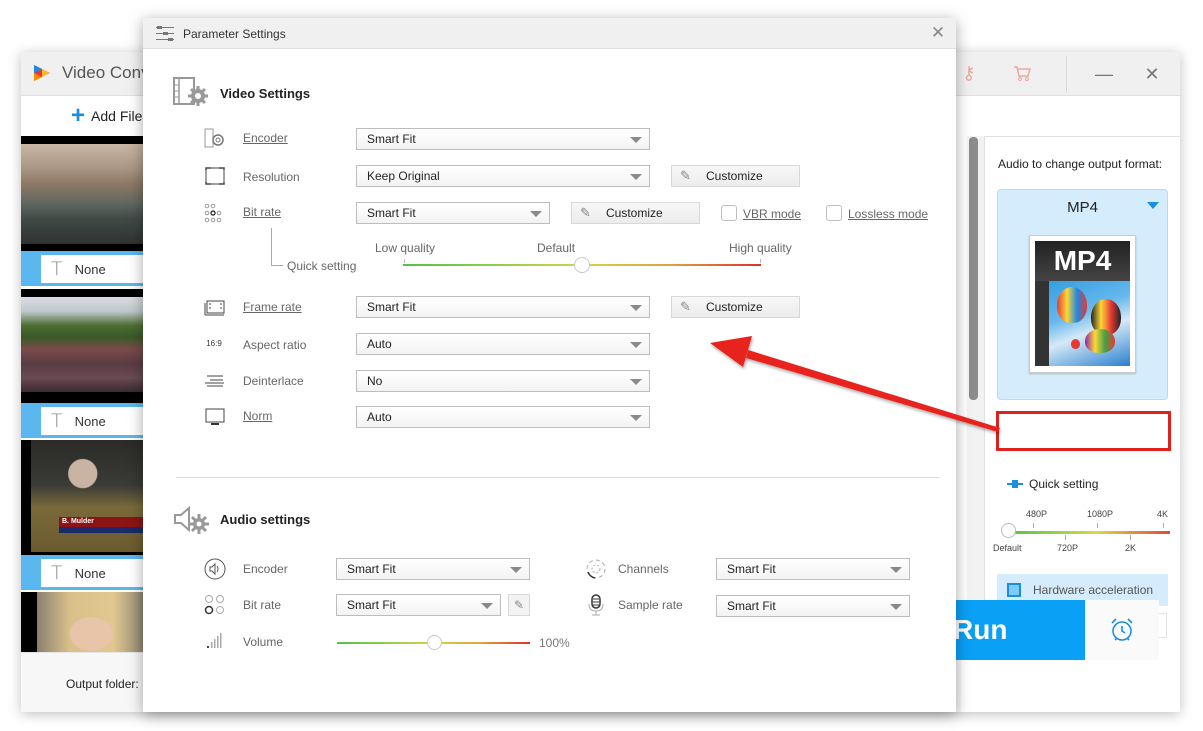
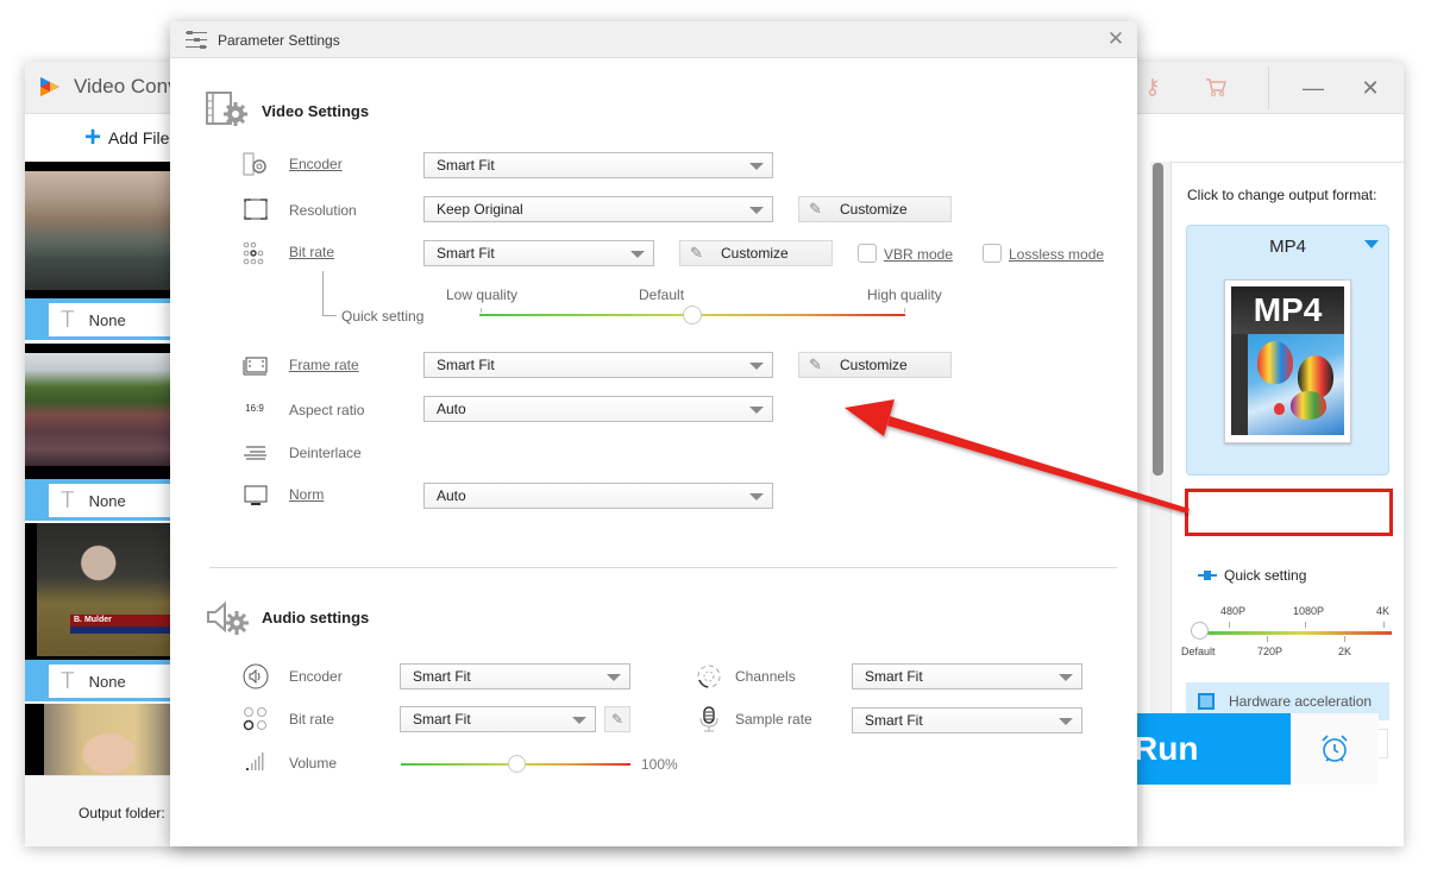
  Video Con
  ⚷
  —
  ✕
  +
  Add File
  T
  None
  T
  None
  T
  None
  Output folder:
- Audio to change output format:
+ Click to change output format:
  MP4
  MP4
  Quick setting
  480P
  1080P
  4K
  Default
  720P
  2K
  Hardware acceleration
  Run
  Parameter Settings
  ✕
  Video Settings
  Encoder
  Smart Fit
  Resolution
  Keep Original
  ✎
  Customize
  Bit rate
  Smart Fit
  ✎
  Customize
  VBR mode
  Lossless mode
  Quick setting
  Low quality
  Default
  High quality
  Frame rate
  Smart Fit
  ✎
  Customize
  16:9
  Aspect ratio
  Auto
  Deinterlace
- No
  Norm
  Auto
  Audio settings
  Encoder
  Smart Fit
  Bit rate
  Smart Fit
  ✎
  Volume
  100%
  Channels
  Smart Fit
  Sample rate
  Smart Fit
